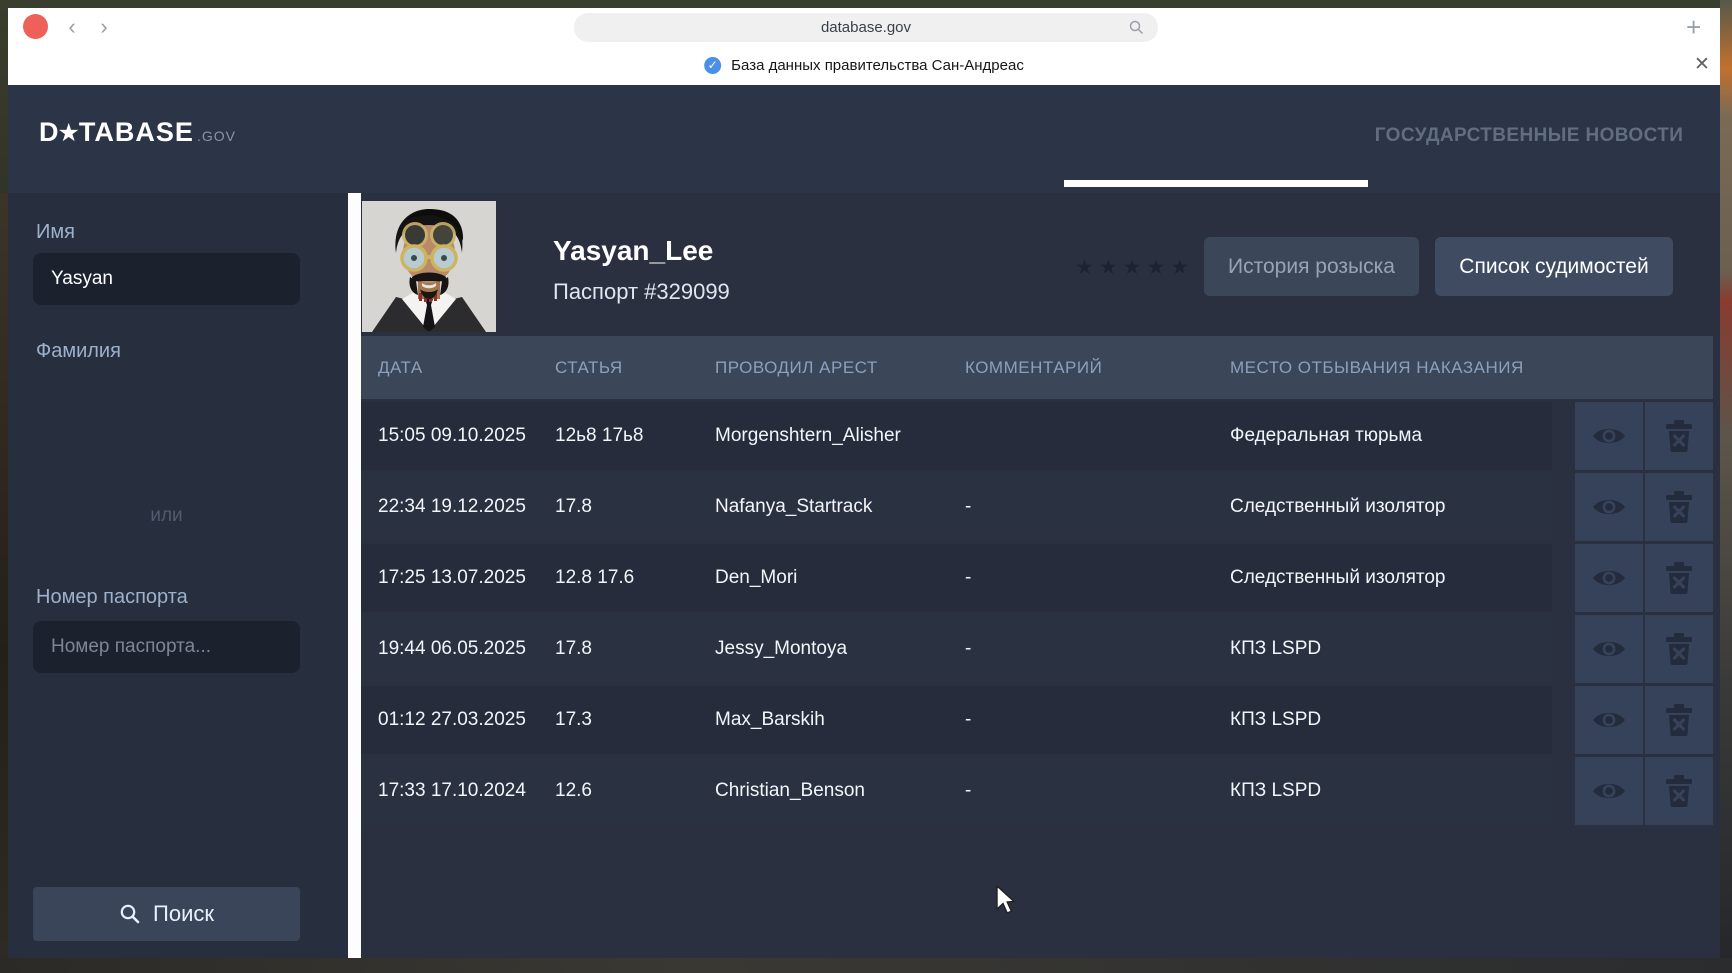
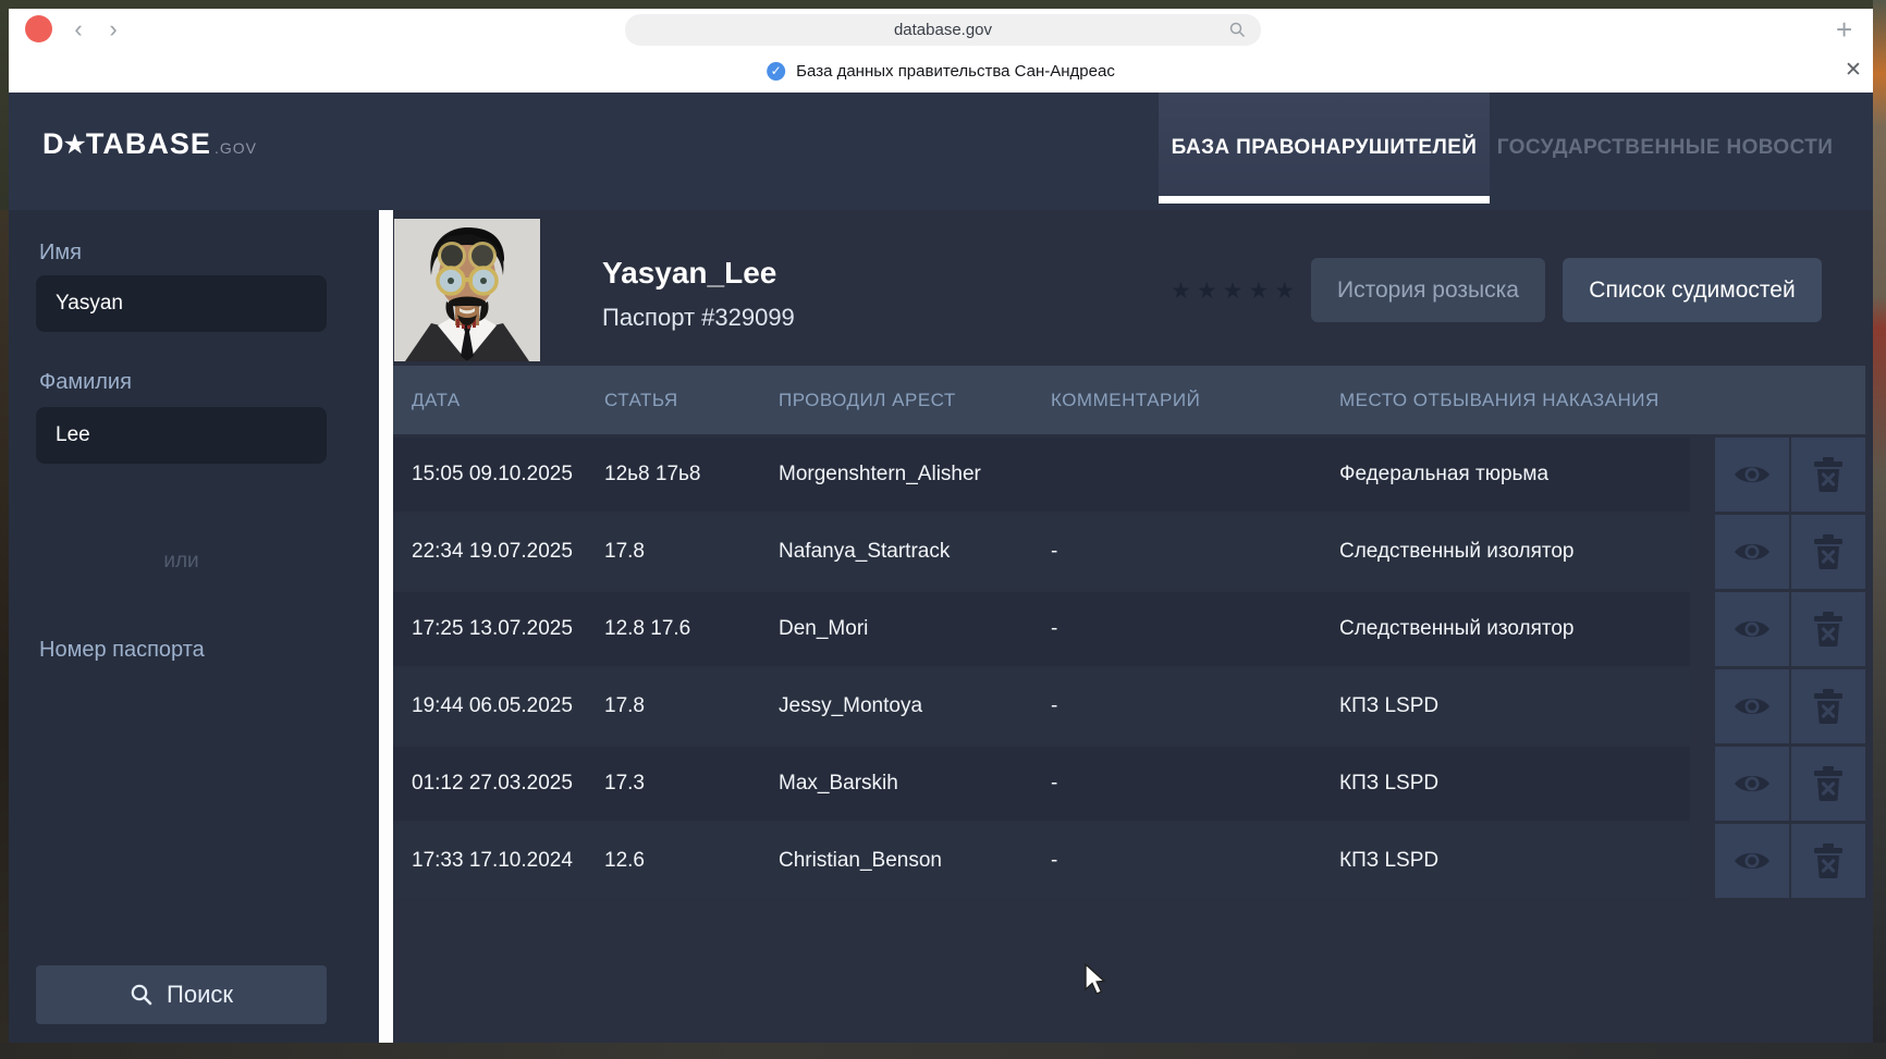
  ‹
  ›
  database.gov
  +
  ✓
  База данных правительства Сан-Андреас
  ✕
  D
  ★
  TABASE
  .GOV
+ БАЗА ПРАВОНАРУШИТЕЛЕЙ
  ГОСУДАРСТВЕННЫЕ НОВОСТИ
  Имя
  Yasyan
  Фамилия
+ Lee
  или
  Номер паспорта
- Номер паспорта...
  Поиск
  Yasyan_Lee
  Паспорт #329099
  История розыска
  Список судимостей
  ДАТА
  СТАТЬЯ
  ПРОВОДИЛ АРЕСТ
  КОММЕНТАРИЙ
  МЕСТО ОТБЫВАНИЯ НАКАЗАНИЯ
  15:05 09.10.2025
  12ь8 17ь8
  Morgenshtern_Alisher
  Федеральная тюрьма
- 22:34 19.12.2025
+ 22:34 19.07.2025
  17.8
  Nafanya_Startrack
  -
  Следственный изолятор
  17:25 13.07.2025
  12.8 17.6
  Den_Mori
  -
  Следственный изолятор
  19:44 06.05.2025
  17.8
  Jessy_Montoya
  -
  КПЗ LSPD
  01:12 27.03.2025
  17.3
  Max_Barskih
  -
  КПЗ LSPD
  17:33 17.10.2024
  12.6
  Christian_Benson
  -
  КПЗ LSPD
